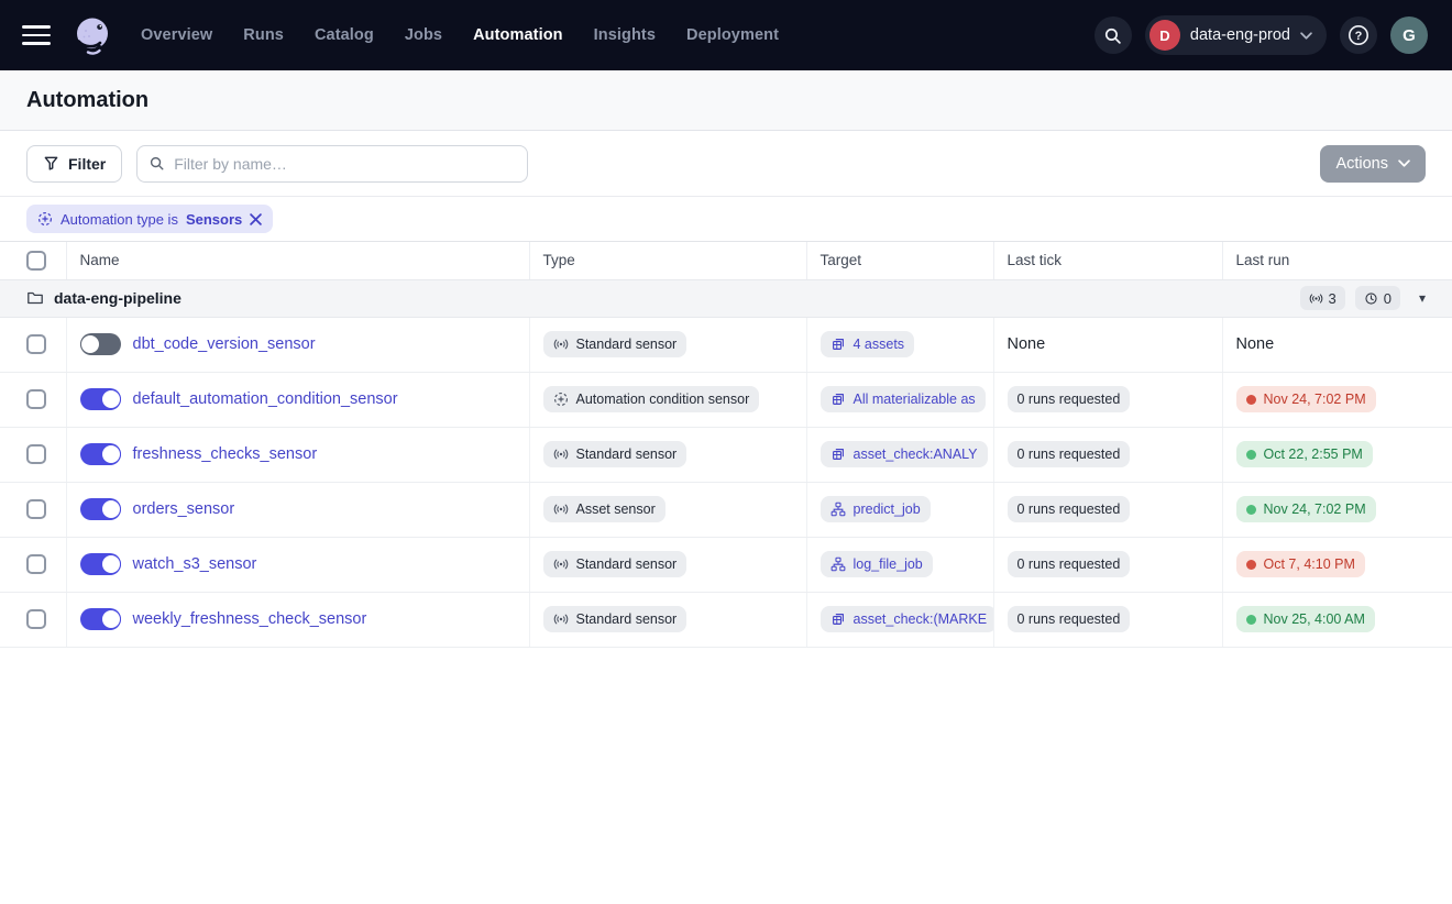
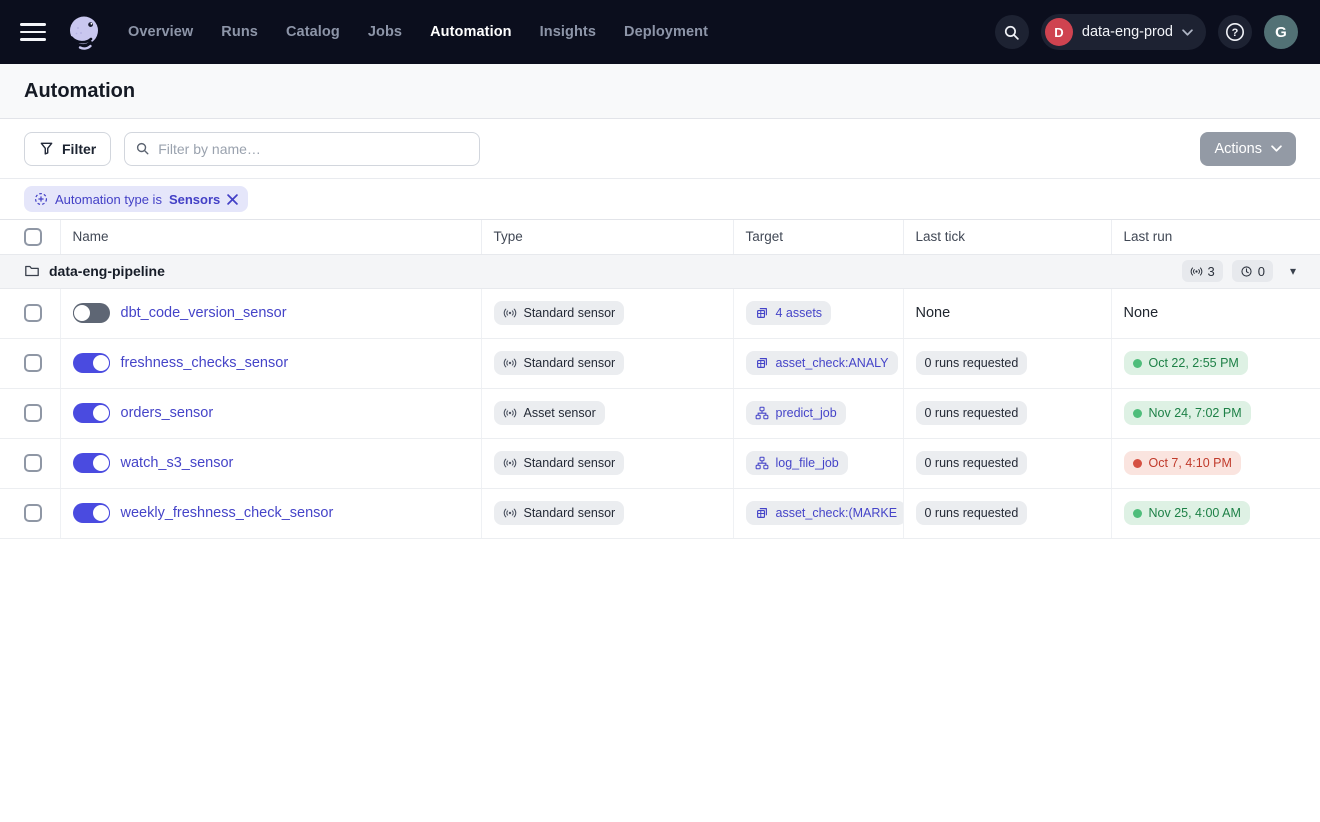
  Overview
  Runs
  Catalog
  Jobs
  Automation
  Insights
  Deployment
  D
  data-eng-prod
  ?
  G
  Automation
  Filter
  Filter by name…
  Actions
  Automation type is
  Sensors
  	Name	Type	Target	Last tick	Last run
  data-eng-pipeline 3 0 ▾
  	dbt_code_version_sensor	Standard sensor	4 assets	None	None
- 	default_automation_condition_sensor	Automation condition sensor	All materializable as	0 runs requested	Nov 24, 7:02 PM
  	freshness_checks_sensor	Standard sensor	asset_check:ANALY	0 runs requested	Oct 22, 2:55 PM
  	orders_sensor	Asset sensor	predict_job	0 runs requested	Nov 24, 7:02 PM
  	watch_s3_sensor	Standard sensor	log_file_job	0 runs requested	Oct 7, 4:10 PM
  	weekly_freshness_check_sensor	Standard sensor	asset_check:(MARKE	0 runs requested	Nov 25, 4:00 AM
